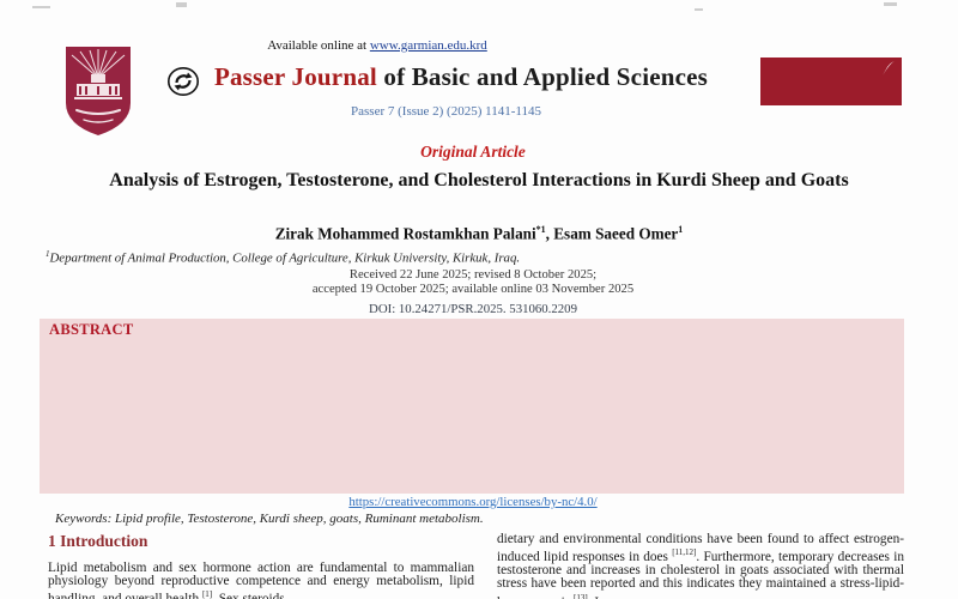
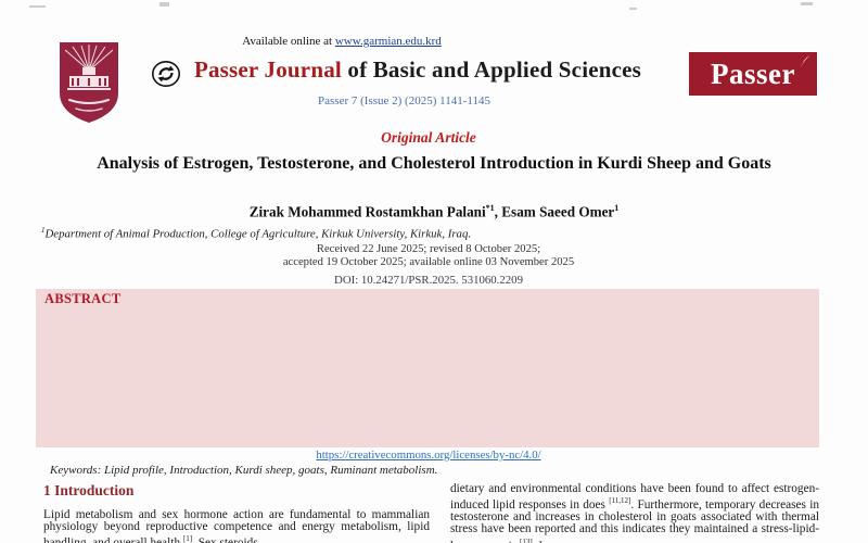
  Available online at www.garmian.edu.krd
  Passer Journal of Basic and Applied Sciences
  Passer 7 (Issue 2) (2025) 1141-1145
+ Passer
  Original Article
- Analysis of Estrogen, Testosterone, and Cholesterol Interactions in Kurdi Sheep and Goats
+ Analysis of Estrogen, Testosterone, and Cholesterol Introduction in Kurdi Sheep and Goats
  Zirak Mohammed Rostamkhan Palani*1, Esam Saeed Omer1
  1Department of Animal Production, College of Agriculture, Kirkuk University, Kirkuk, Iraq.
  Received 22 June 2025; revised 8 October 2025;
  accepted 19 October 2025; available online 03 November 2025
  DOI: 10.24271/PSR.2025. 531060.2209
  ABSTRACT
  https://creativecommons.org/licenses/by-nc/4.0/
- Keywords: Lipid profile, Testosterone, Kurdi sheep, goats, Ruminant metabolism.
+ Keywords: Lipid profile, Introduction, Kurdi sheep, goats, Ruminant metabolism.
  1 Introduction
  Lipid metabolism and sex hormone action are fundamental to mammalian physiology beyond reproductive competence and energy metabolism, lipid [1]
  dietary and environmental conditions have been found to affect estrogen-induced lipid responses in does [11,12]. Furthermore, temporary decreases in testosterone and increases in cholesterol in goats associated with thermal stress have been reported and this indicates they maintained a stress-lipid- [13]
